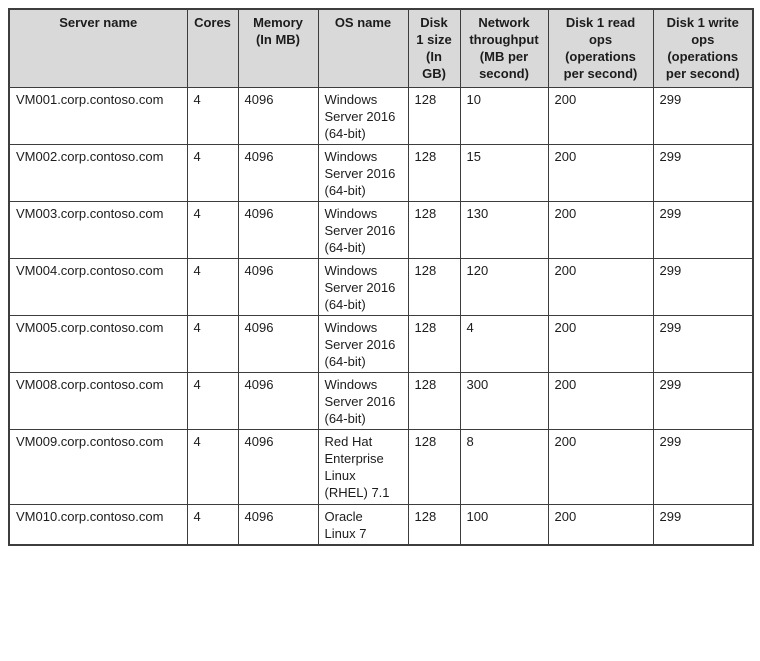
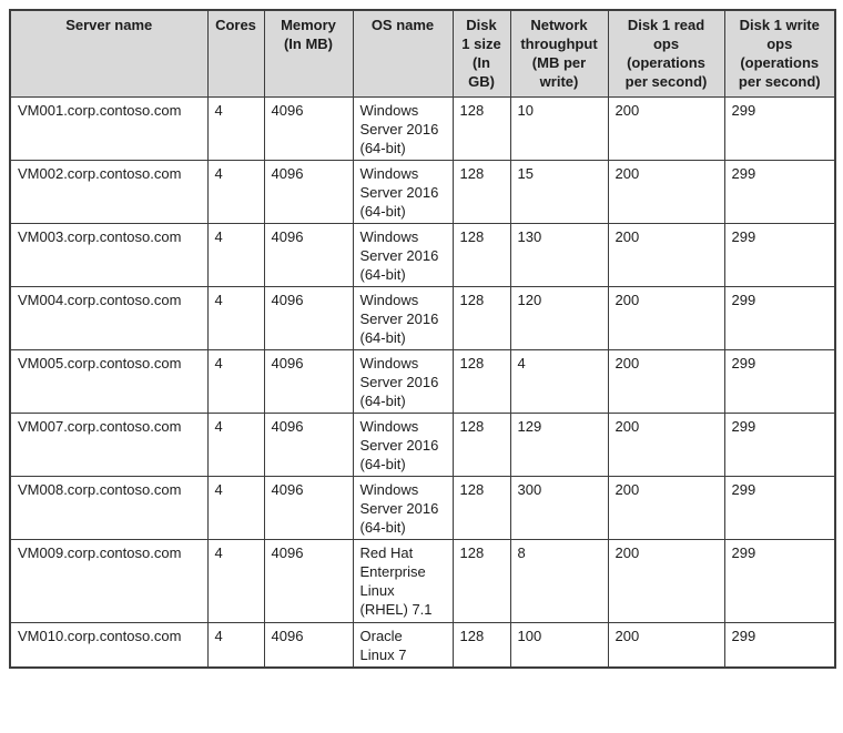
- Server name	Cores	Memory (In MB)	OS name	Disk 1 size (In GB)	Network throughput (MB per second)	Disk 1 read ops (operations per second)	Disk 1 write ops (operations per second)
+ Server name	Cores	Memory (In MB)	OS name	Disk 1 size (In GB)	Network throughput (MB per write)	Disk 1 read ops (operations per second)	Disk 1 write ops (operations per second)
  VM001.corp.contoso.com	4	4096	Windows Server 2016 (64-bit)	128	10	200	299
  VM002.corp.contoso.com	4	4096	Windows Server 2016 (64-bit)	128	15	200	299
  VM003.corp.contoso.com	4	4096	Windows Server 2016 (64-bit)	128	130	200	299
  VM004.corp.contoso.com	4	4096	Windows Server 2016 (64-bit)	128	120	200	299
  VM005.corp.contoso.com	4	4096	Windows Server 2016 (64-bit)	128	4	200	299
+ VM007.corp.contoso.com	4	4096	Windows Server 2016 (64-bit)	128	129	200	299
  VM008.corp.contoso.com	4	4096	Windows Server 2016 (64-bit)	128	300	200	299
  VM009.corp.contoso.com	4	4096	Red Hat Enterprise Linux (RHEL) 7.1	128	8	200	299
  VM010.corp.contoso.com	4	4096	Oracle Linux 7	128	100	200	299
